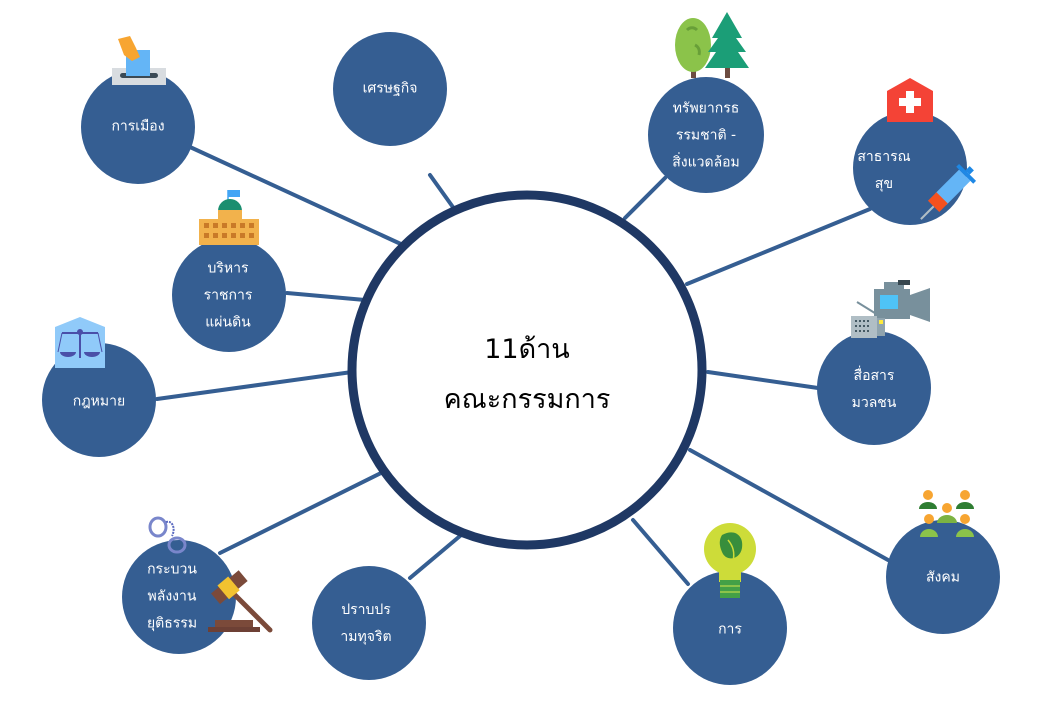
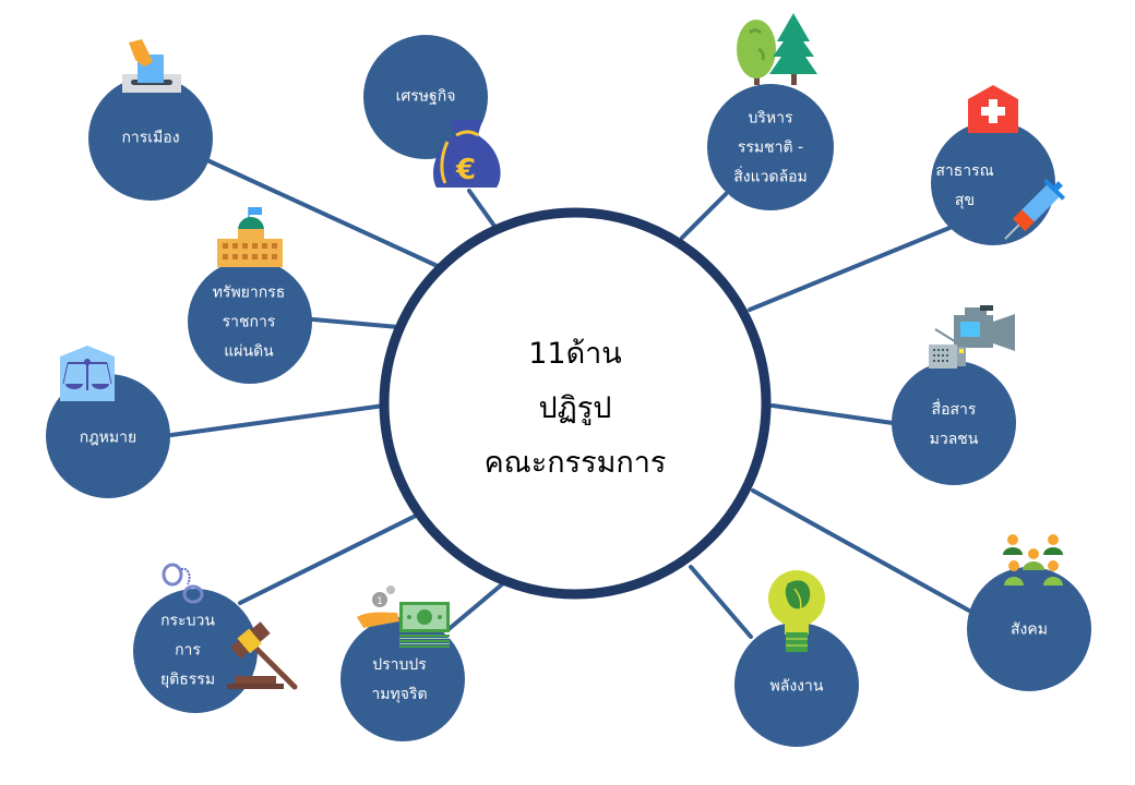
+ €
+ 1
  11ด้าน
+ ปฏิรูป
  คณะกรรมการ
  การเมือง
  เศรษฐกิจ
- ทรัพยากรธ
+ บริหาร
  รรมชาติ -
  สิ่งแวดล้อม
  สาธารณ
  สุข
- บริหาร
+ ทรัพยากรธ
  ราชการ
  แผ่นดิน
  กฎหมาย
  สื่อสาร
  มวลชน
  กระบวน
- พลังงาน
+ การ
  ยุติธรรม
  ปราบปร
  ามทุจริต
- การ
+ พลังงาน
  สังคม
